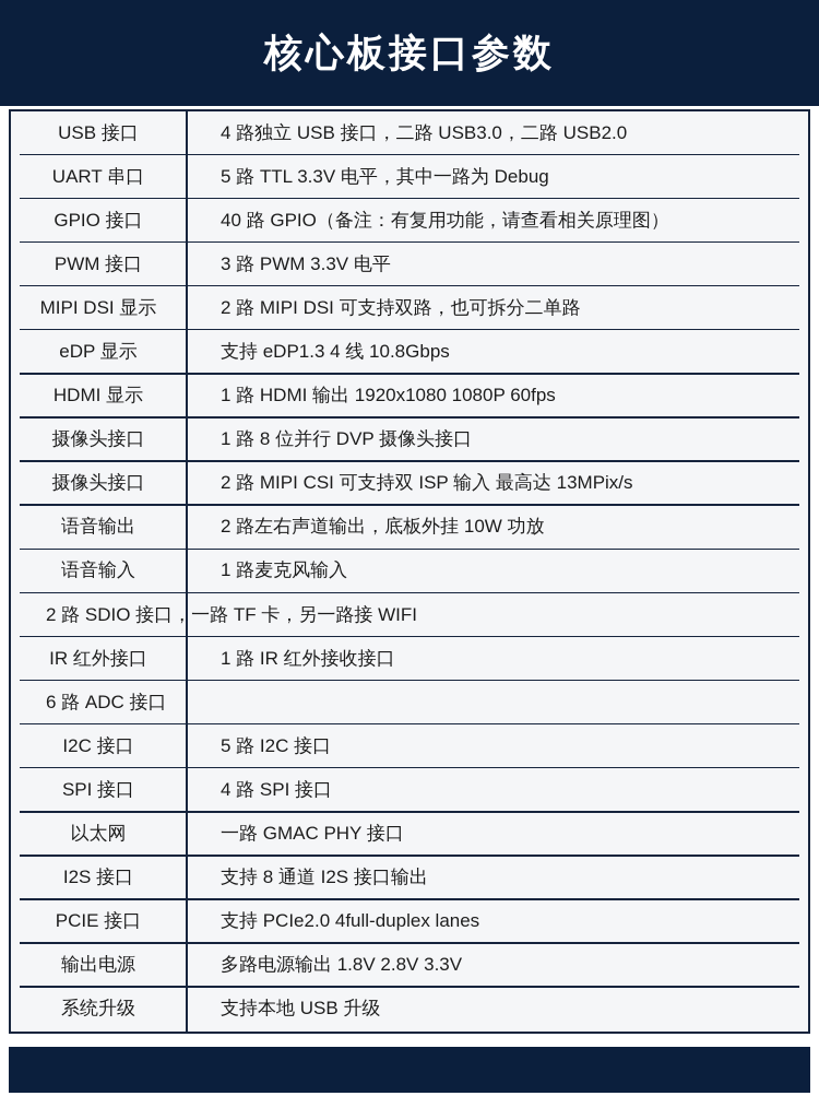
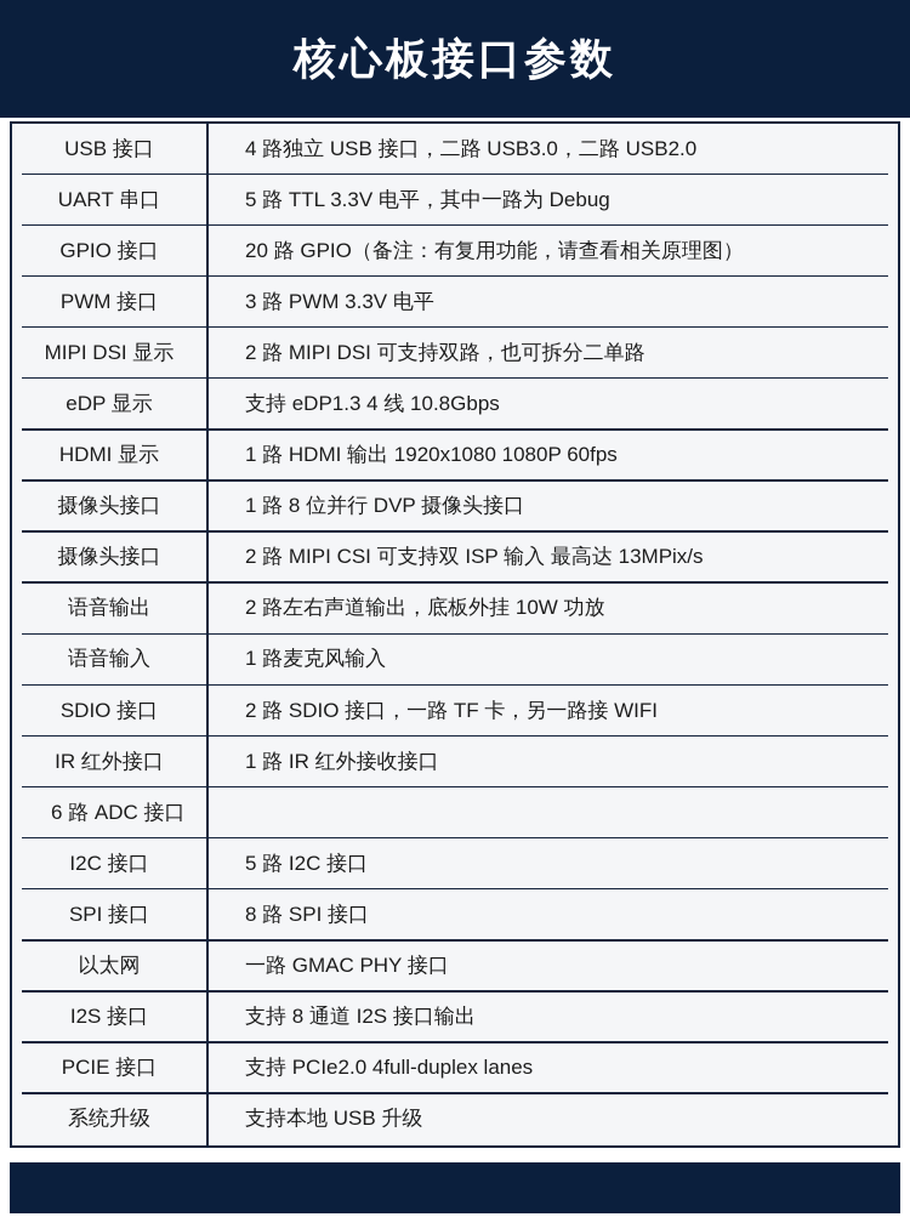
  核心板接口参数
  USB 接口
  4 路独立 USB 接口，二路 USB3.0，二路 USB2.0
  UART 串口
  5 路 TTL 3.3V 电平，其中一路为 Debug
  GPIO 接口
- 40 路 GPIO（备注：有复用功能，请查看相关原理图）
+ 20 路 GPIO（备注：有复用功能，请查看相关原理图）
  PWM 接口
  3 路 PWM 3.3V 电平
  MIPI DSI 显示
  2 路 MIPI DSI 可支持双路，也可拆分二单路
  eDP 显示
  支持 eDP1.3 4 线 10.8Gbps
  HDMI 显示
  1 路 HDMI 输出 1920x1080 1080P 60fps
  摄像头接口
  1 路 8 位并行 DVP 摄像头接口
  摄像头接口
  2 路 MIPI CSI 可支持双 ISP 输入 最高达 13MPix/s
  语音输出
  2 路左右声道输出，底板外挂 10W 功放
  语音输入
  1 路麦克风输入
+ SDIO 接口
  2 路 SDIO 接口，一路 TF 卡，另一路接 WIFI
  IR 红外接口
  1 路 IR 红外接收接口
  6 路 ADC 接口
  I2C 接口
  5 路 I2C 接口
  SPI 接口
- 4 路 SPI 接口
+ 8 路 SPI 接口
  以太网
  一路 GMAC PHY 接口
  I2S 接口
  支持 8 通道 I2S 接口输出
  PCIE 接口
  支持 PCIe2.0 4full-duplex lanes
- 输出电源
- 多路电源输出 1.8V 2.8V 3.3V
  系统升级
  支持本地 USB 升级
